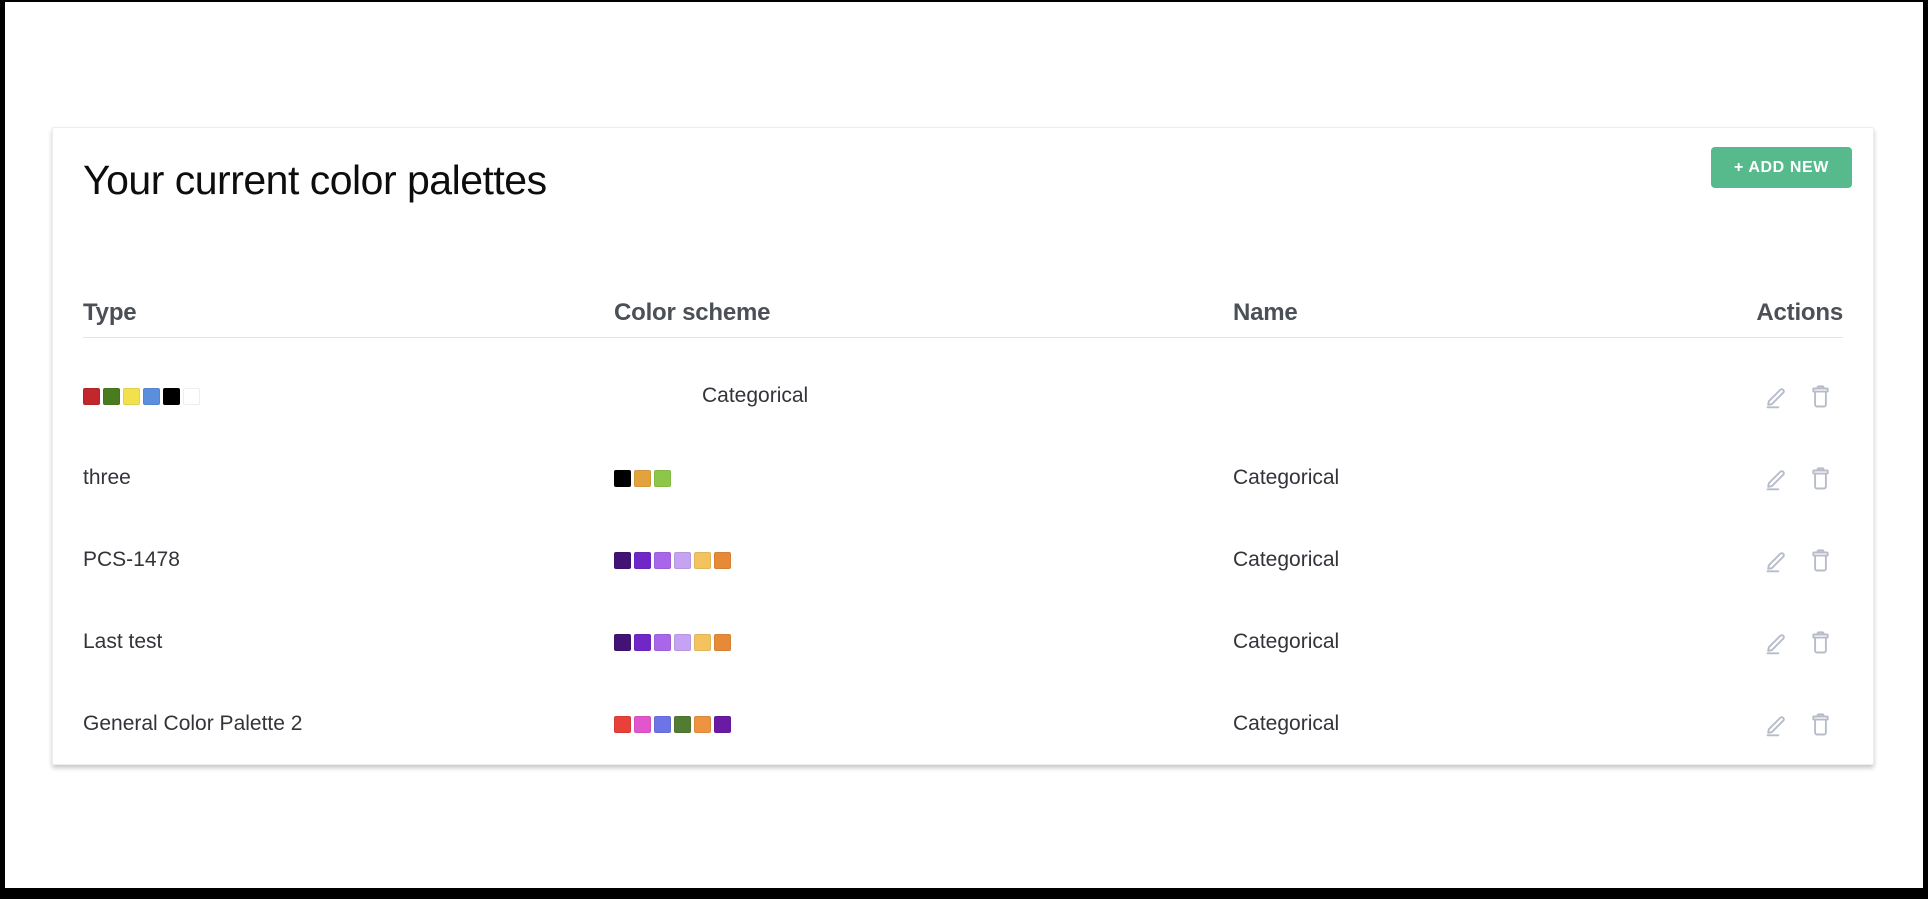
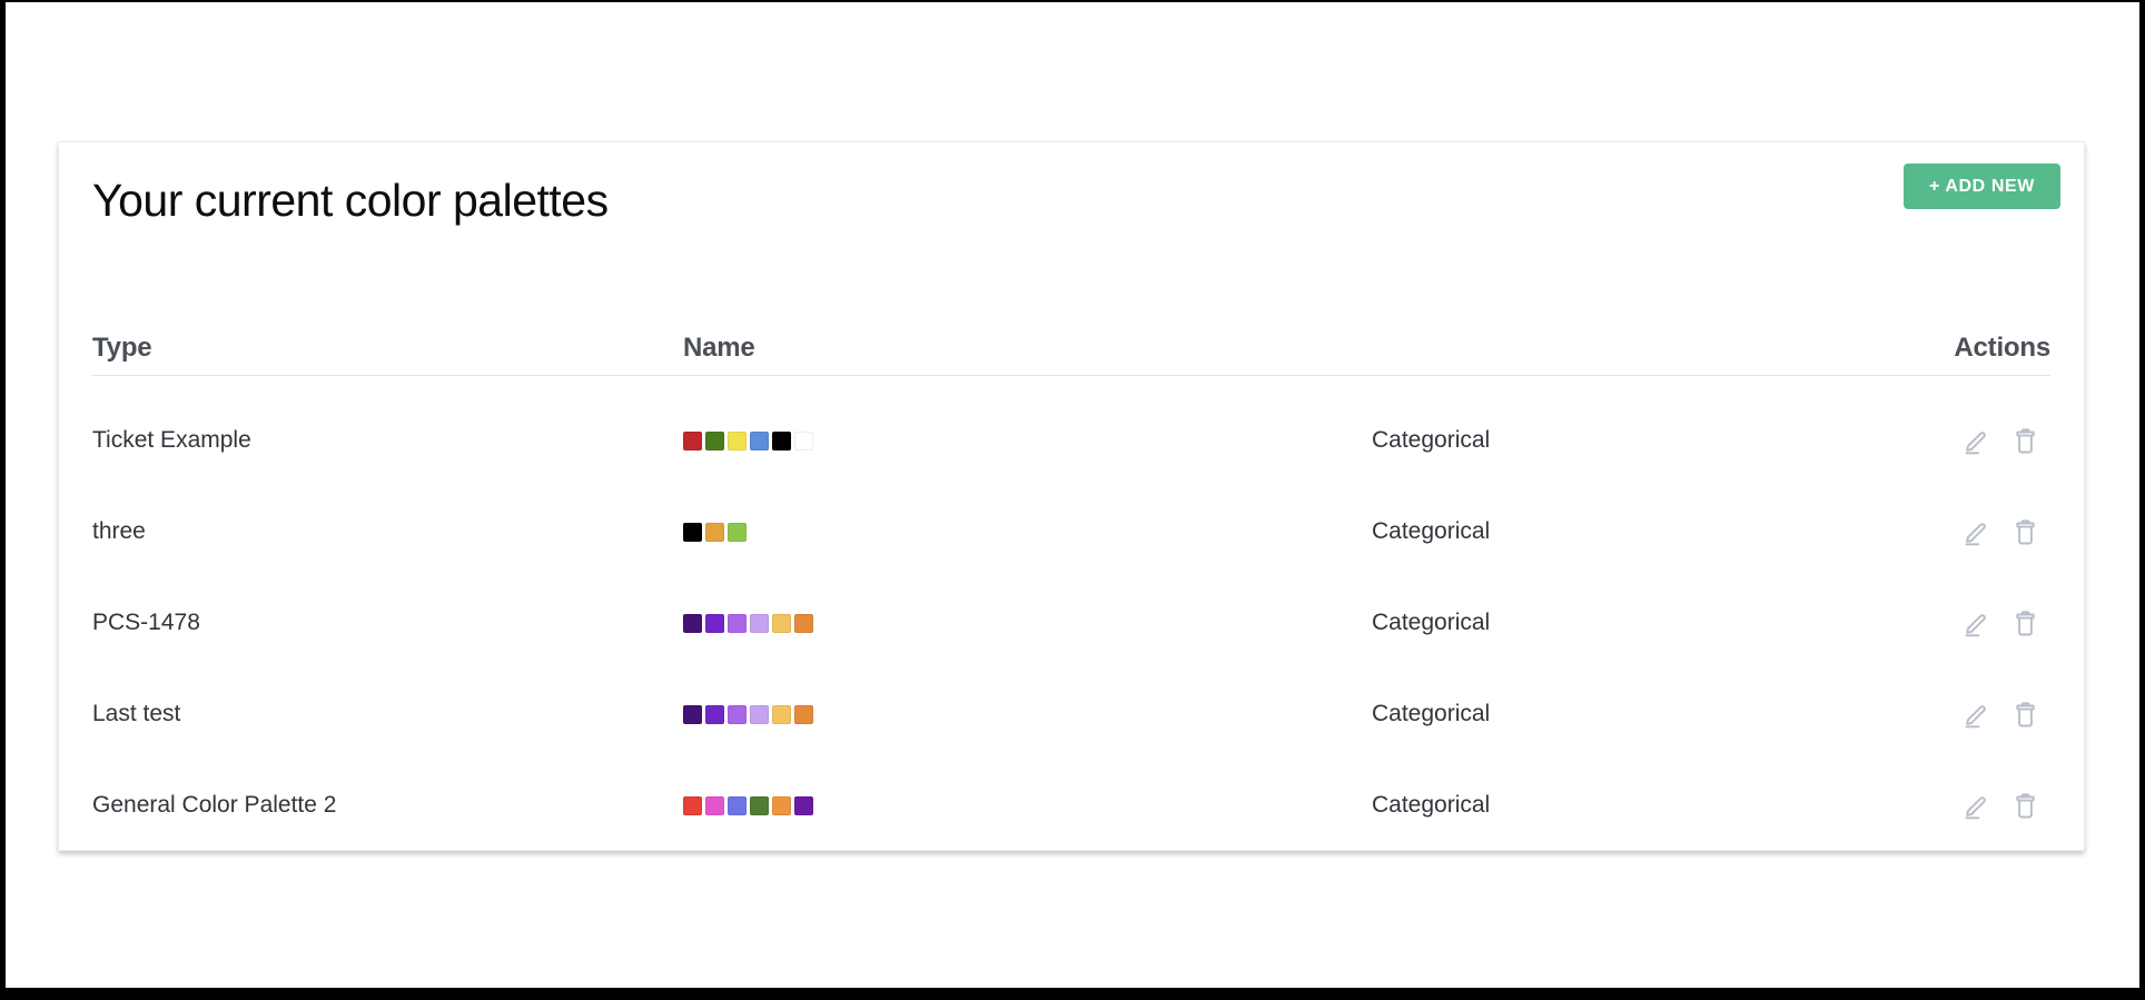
  Your current color palettes
  + ADD NEW
  Type
- Color scheme
  Name
  Actions
+ Ticket Example
  Categorical
  three
  Categorical
  PCS-1478
  Categorical
  Last test
  Categorical
  General Color Palette 2
  Categorical
